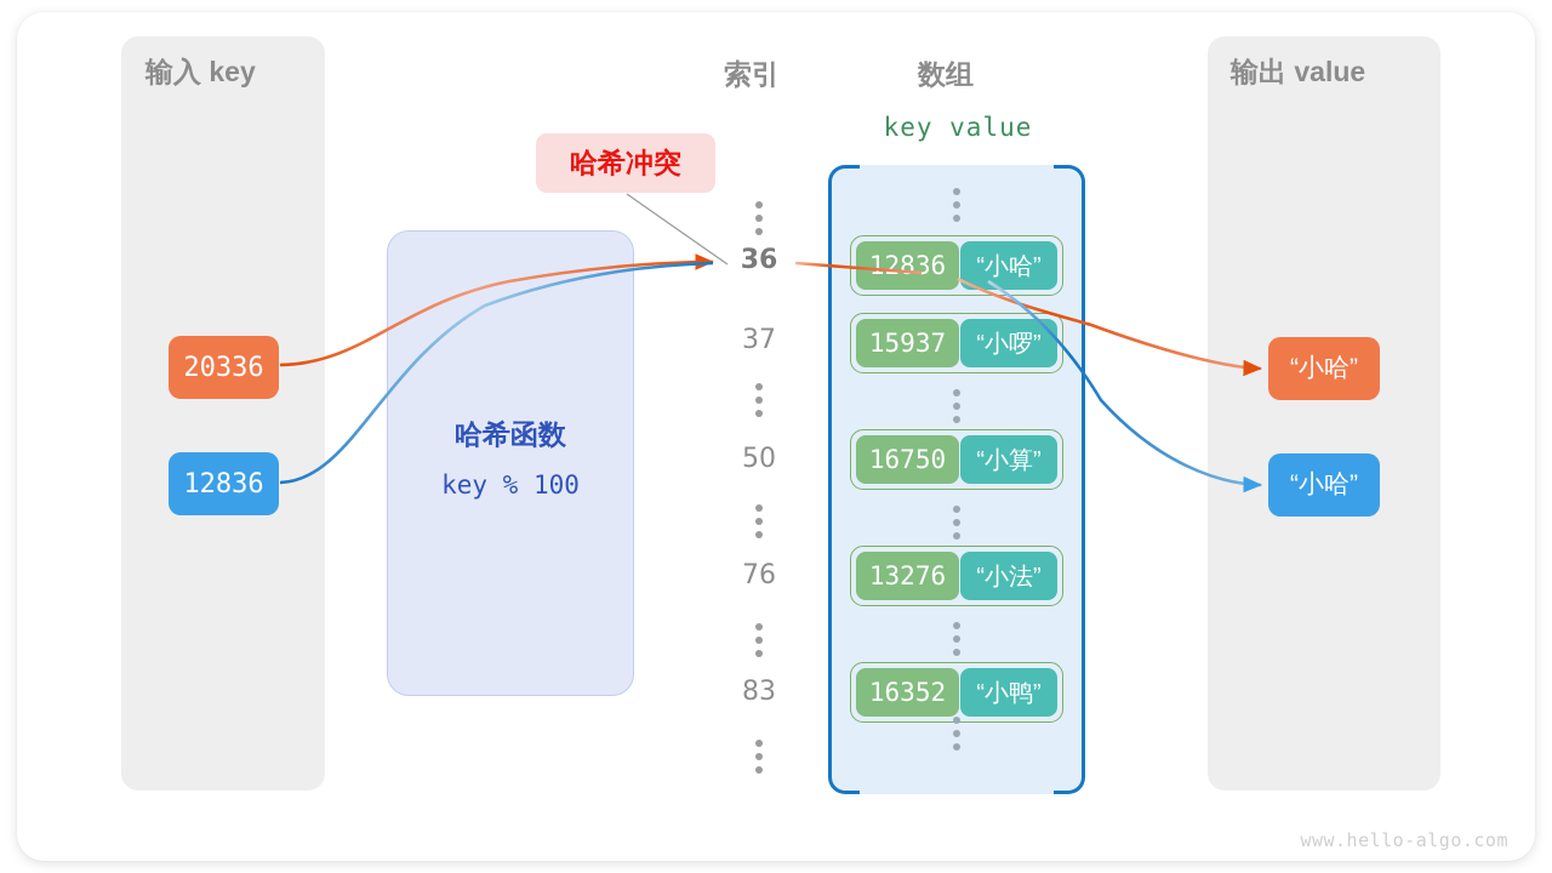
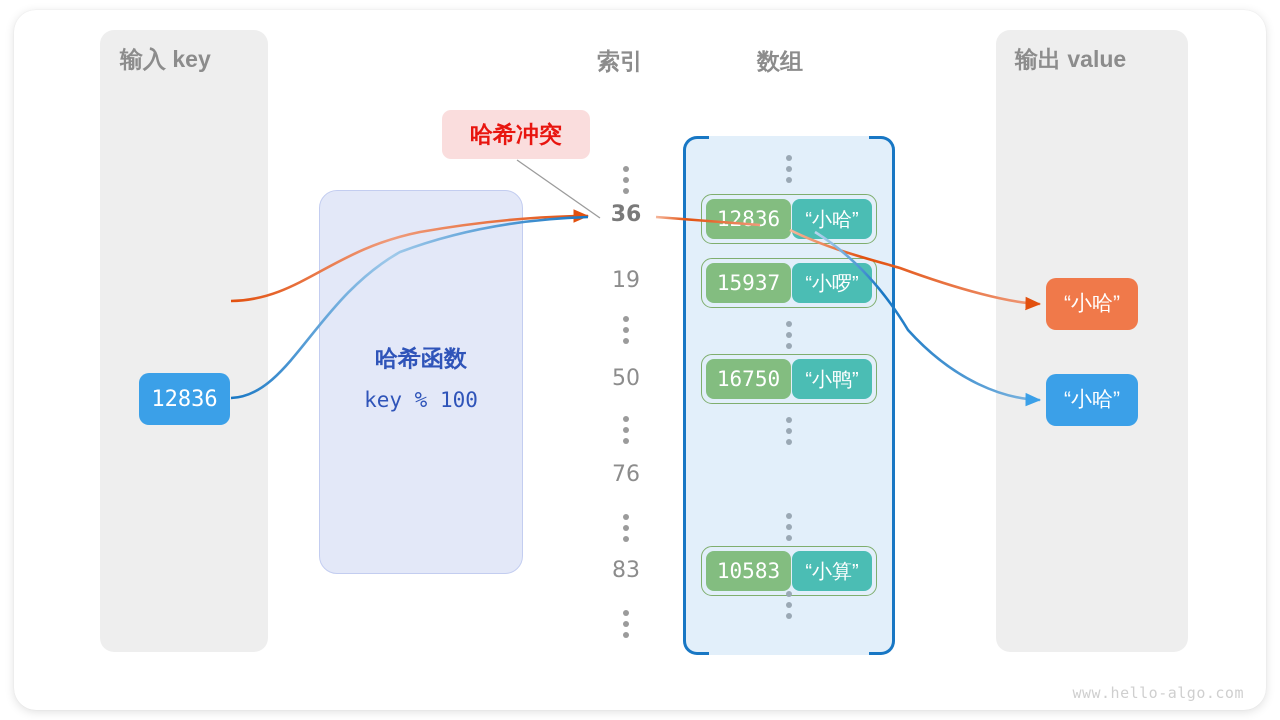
  输入 key
  输出 value
  索引
  数组
- key value
  哈希函数
  key % 100
  哈希冲突
- 20336
  12836
  “小哈”
  “小哈”
  36
- 37
+ 19
  50
  76
  83
  12836
  “小哈”
  15937
  “小啰”
  16750
- “小算”
+ “小鸭”
- 13276
- “小法”
- 16352
+ 10583
- “小鸭”
+ “小算”
  www.hello-algo.com
